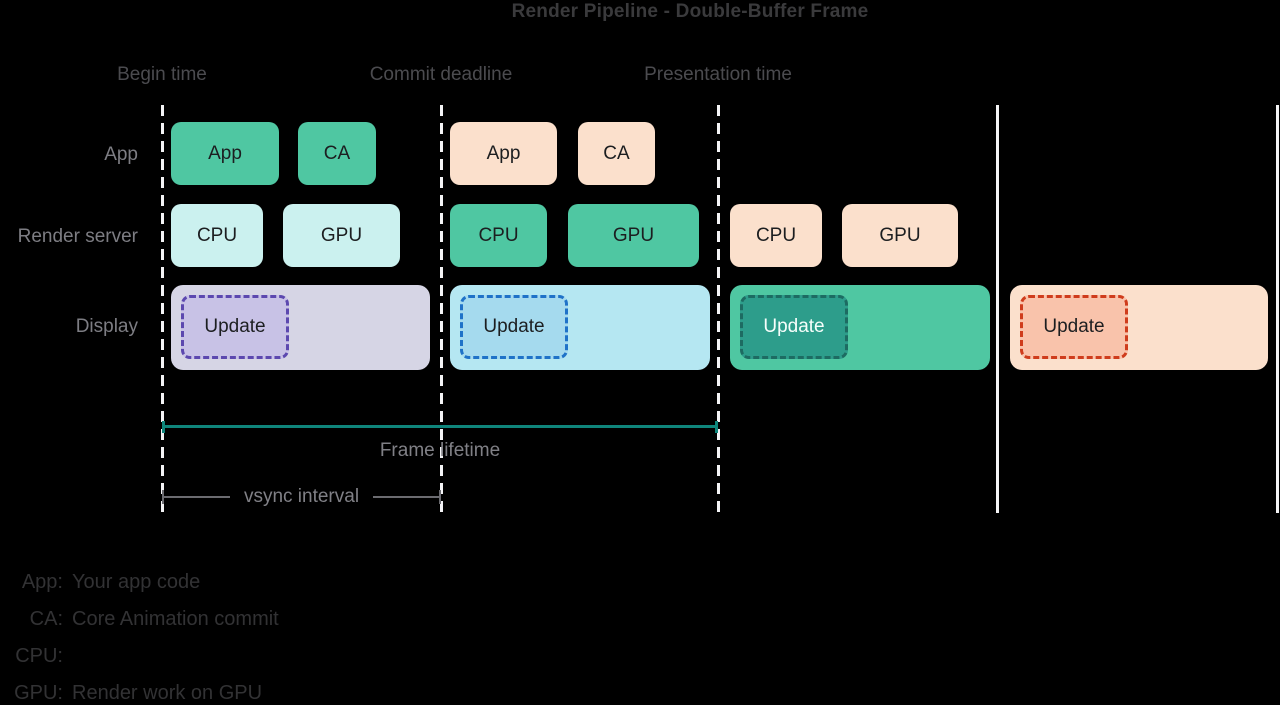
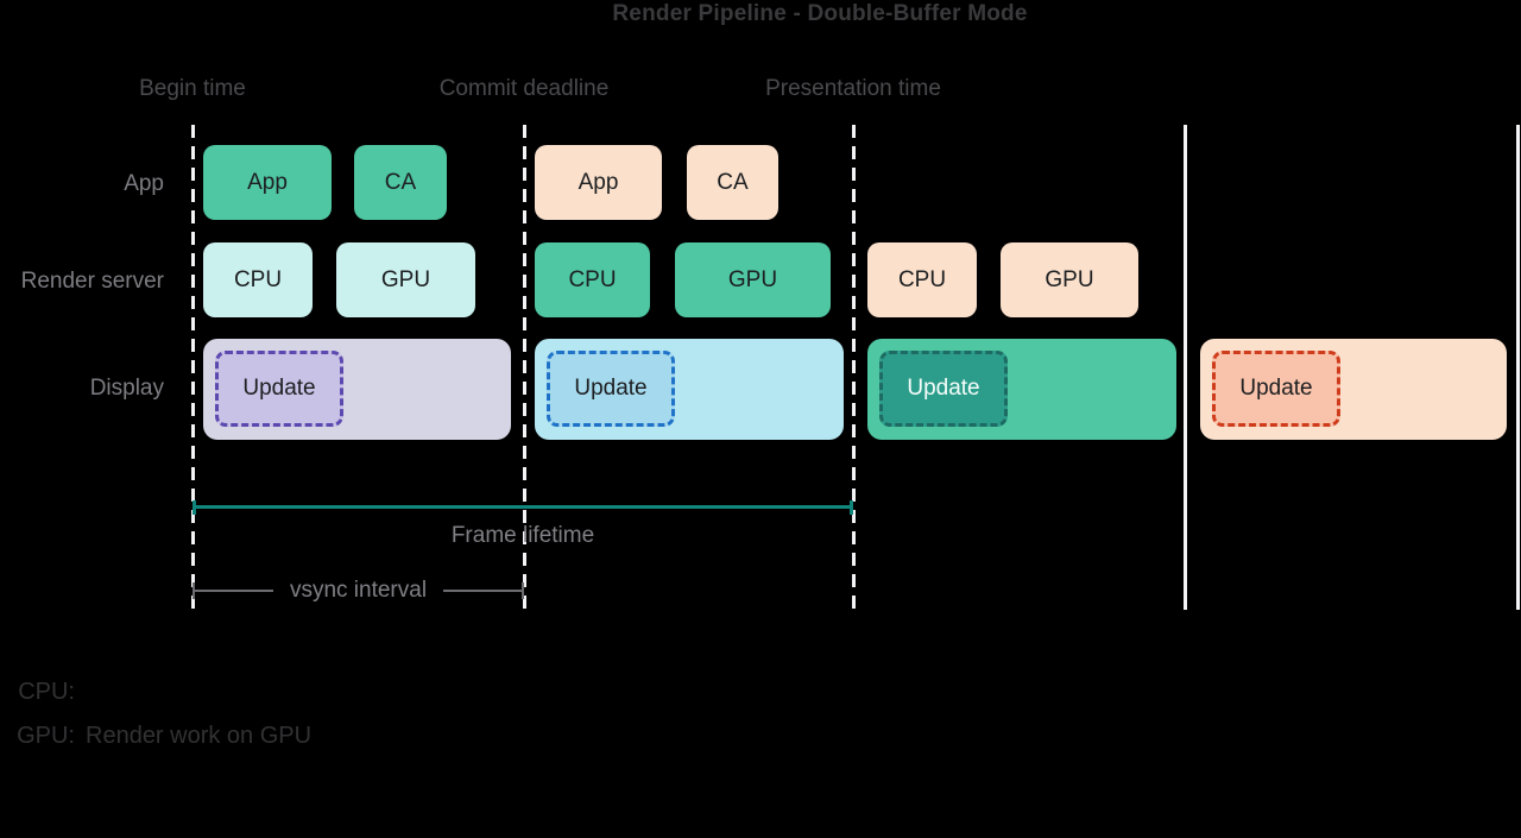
- Render Pipeline - Double-Buffer Frame
+ Render Pipeline - Double-Buffer Mode
  Begin time
  Commit deadline
  Presentation time
  App
  Render server
  Display
  App
  CA
  CPU
  GPU
  Update
  App
  CA
  CPU
  GPU
  Update
  CPU
  GPU
  Update
  Update
  Frame lifetime
  vsync interval
- App:
- Your app code
- CA:
- Core Animation commit
  CPU:
  GPU:
  Render work on GPU
